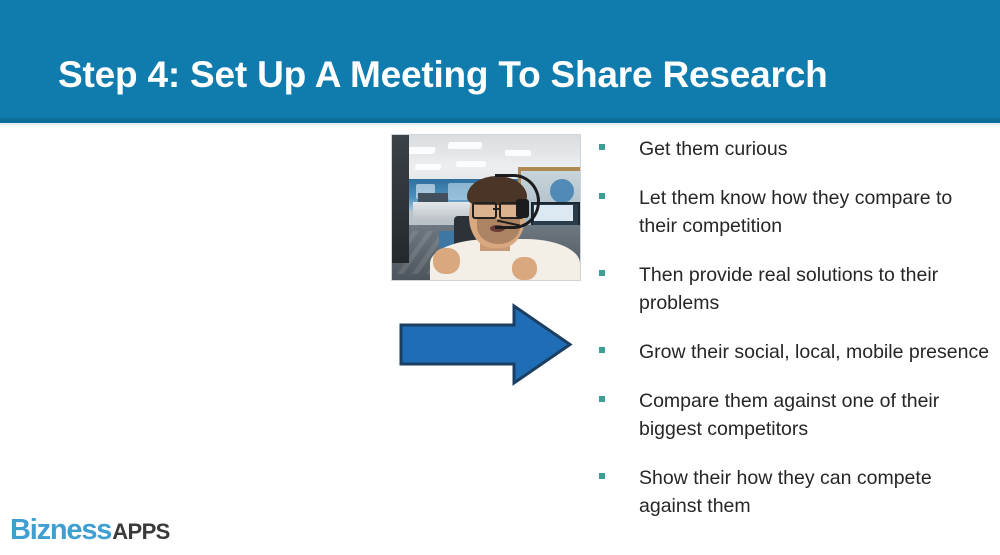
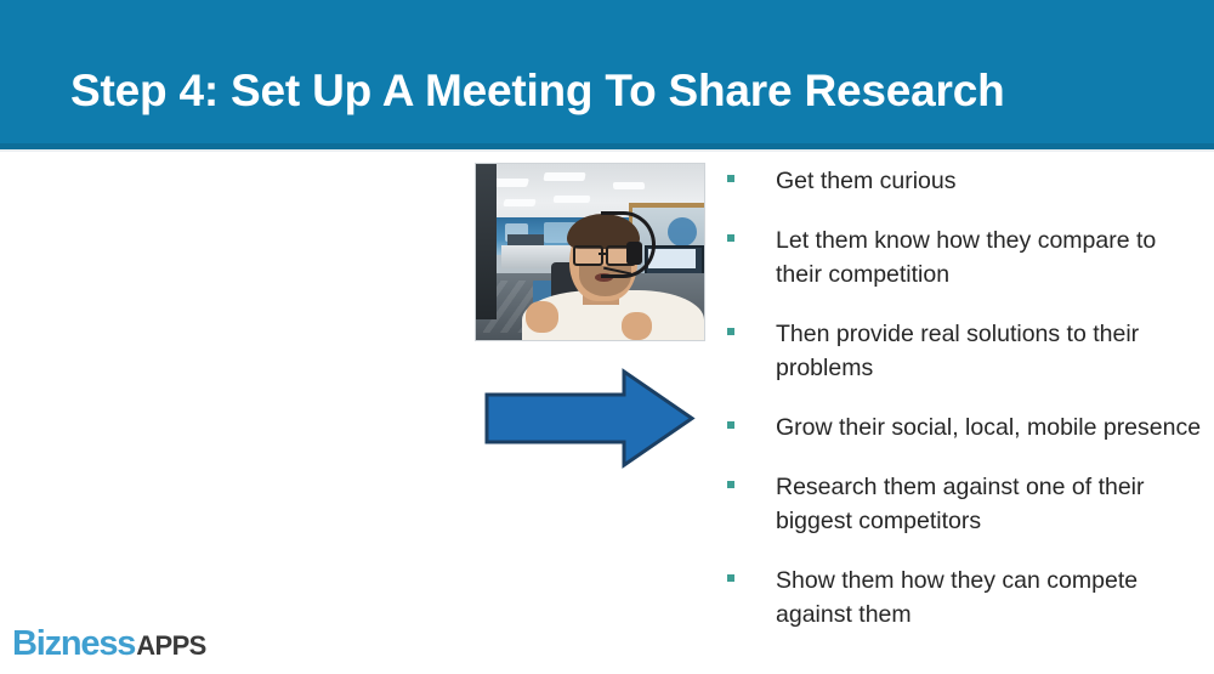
  Step 4: Set Up A Meeting To Share Research
  Get them curious
  Let them know how they compare to their competition
  Then provide real solutions to their problems
  Grow their social, local, mobile presence
- Compare them against one of their biggest competitors
+ Research them against one of their biggest competitors
- Show their how they can compete against them
+ Show them how they can compete against them
  Bizness
  APPS
